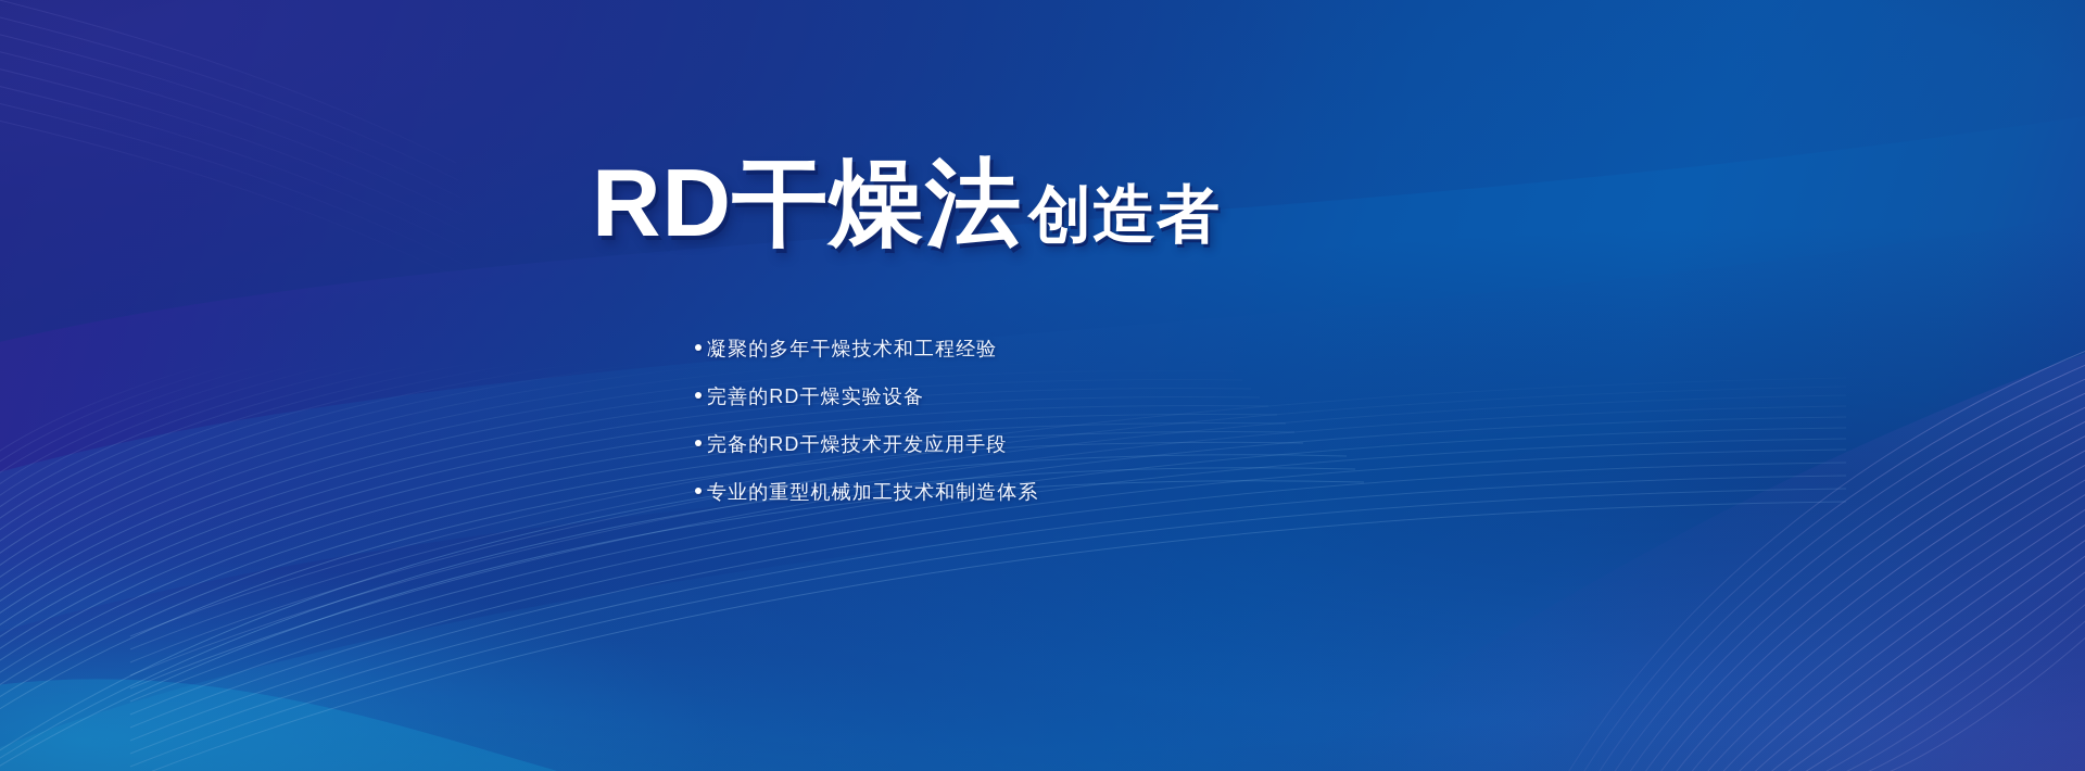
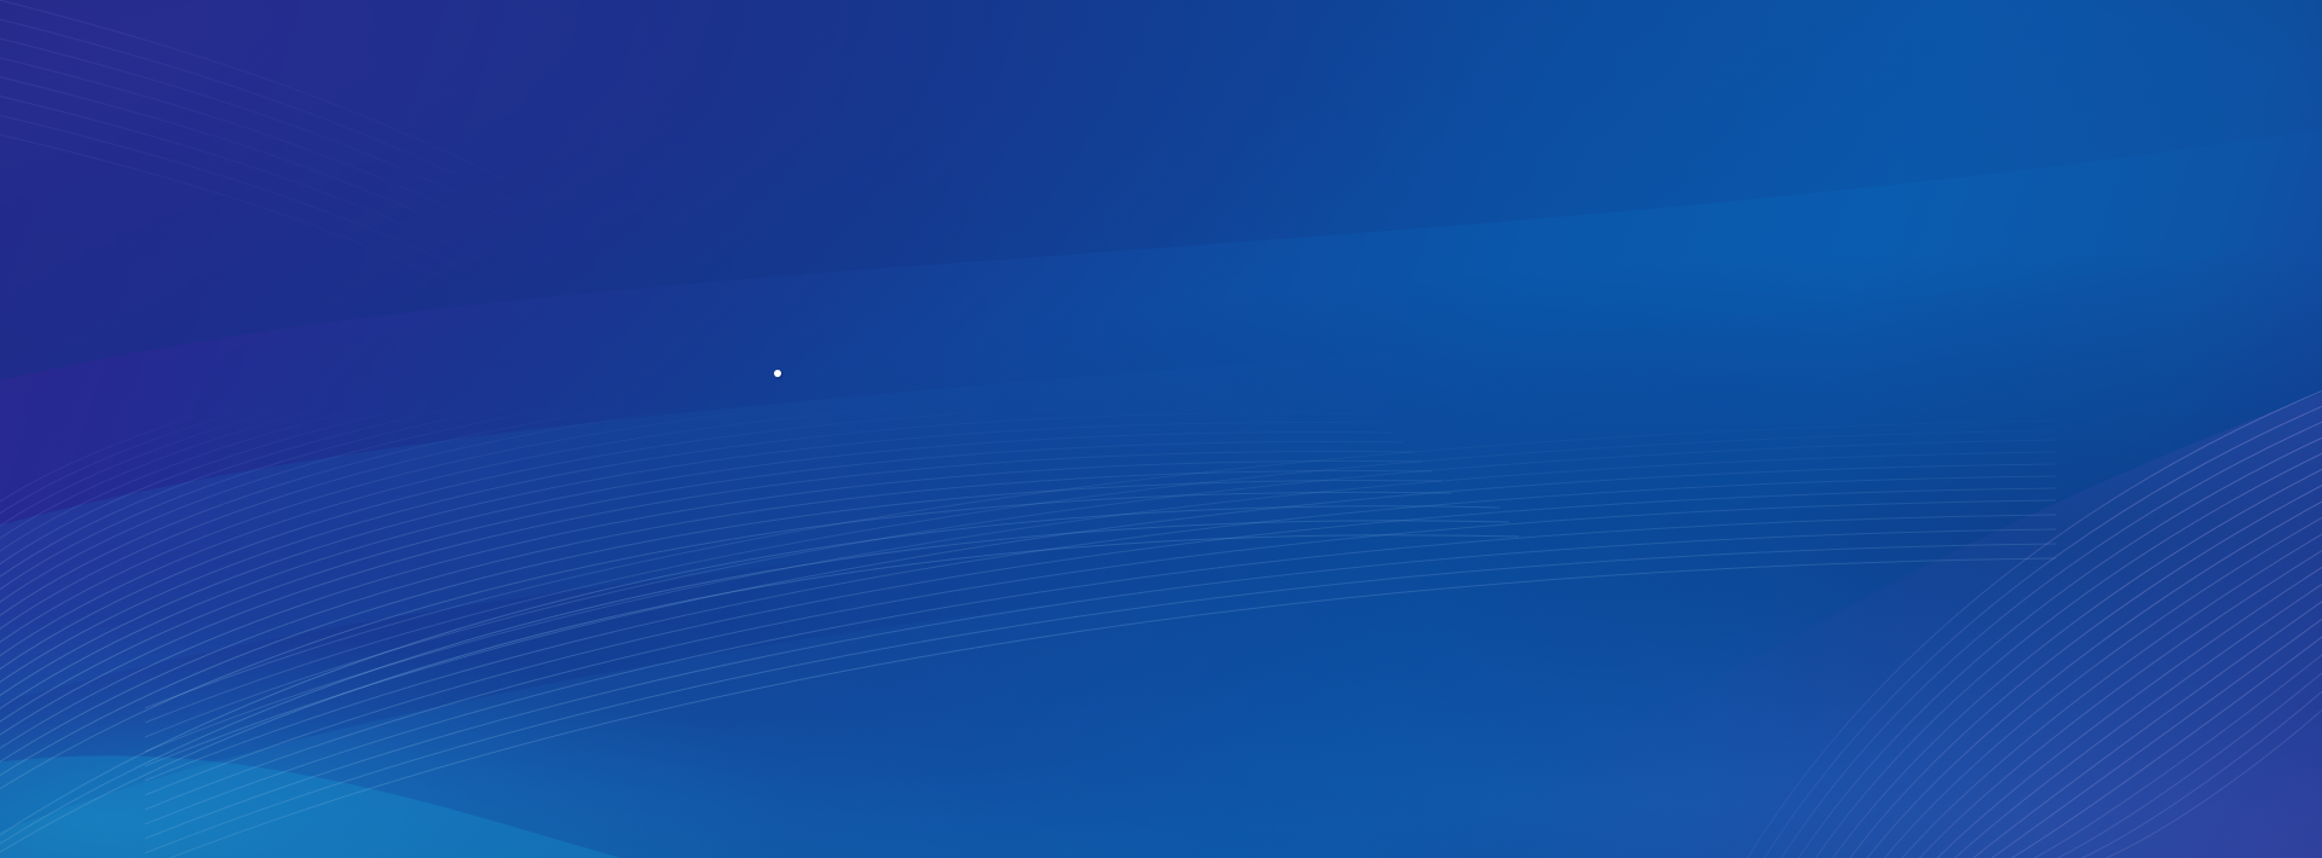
- RD干燥法创造者
- 凝聚的多年干燥技术和工程经验
- 完善的RD干燥实验设备
- 完备的RD干燥技术开发应用手段
- 专业的重型机械加工技术和制造体系
